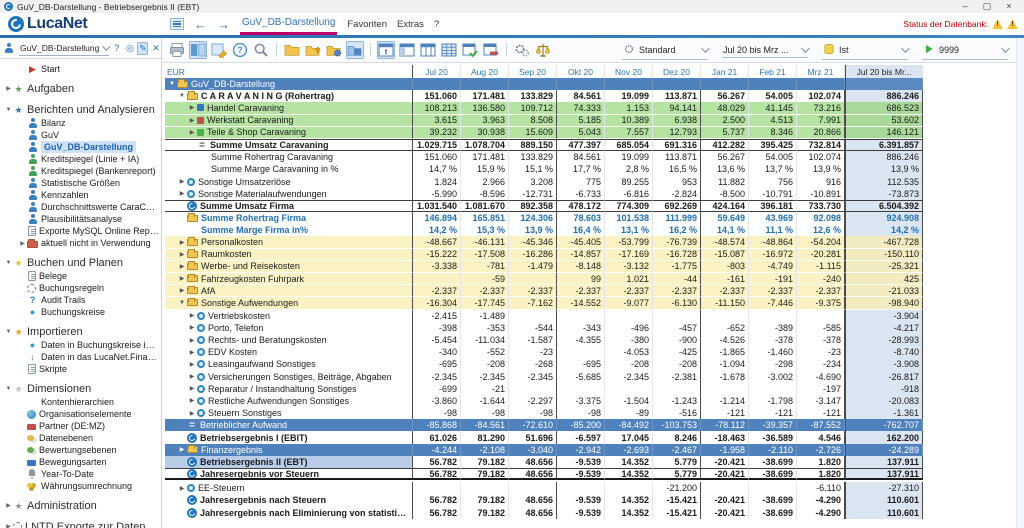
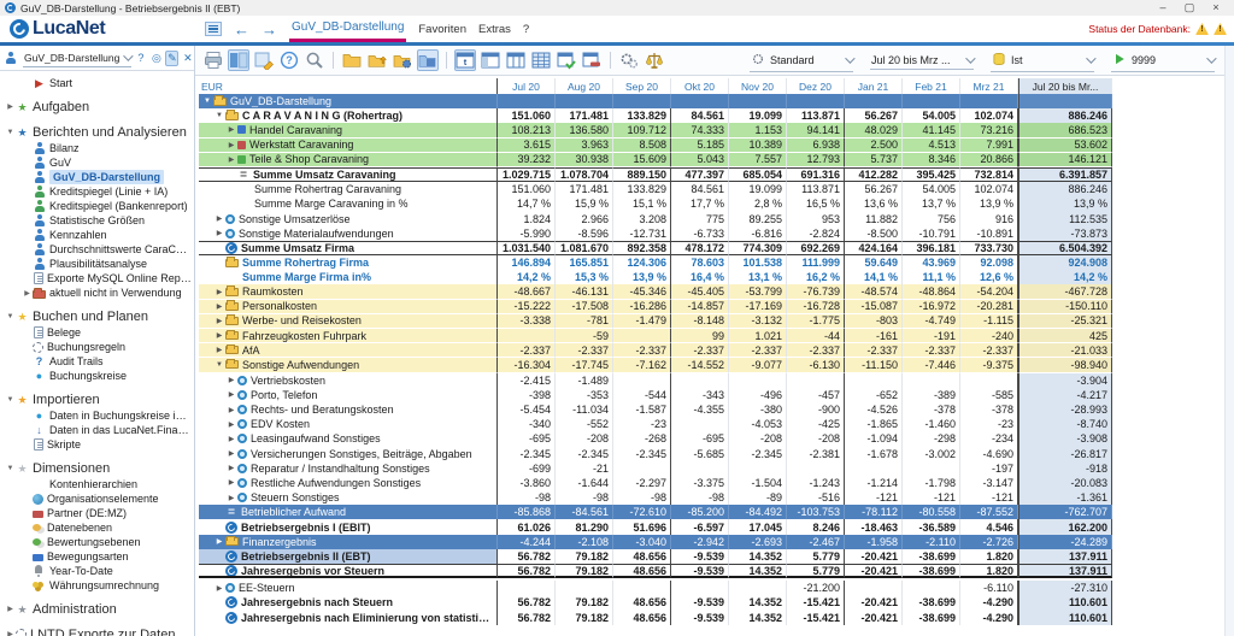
  GuV_DB-Darstellung - Betriebsergebnis II (EBT)
  –
  ▢
  ×
  LucaNet
  ←
  →
  GuV_DB-Darstellung
  Favoriten
  Extras
  ?
  Status der Datenbank:
  GuV_DB-Darstellung
  ?
  ◎
  ✎
  ✕
  ▶
  Start
  ★
  Aufgaben
  ★
  Berichten und Analysieren
  Bilanz
  GuV
  GuV_DB-Darstellung
  Kreditspiegel (Linie + IA)
  Kreditspiegel (Bankenreport)
  Statistische Größen
  Kennzahlen
  Durchschnittswerte CaraCons
  Plausibilitätsanalyse
  Exporte MySQL Online Report
  aktuell nicht in Verwendung
  ★
  Buchen und Planen
  Belege
  Buchungsregeln
  ?
  Audit Trails
  ●
  Buchungskreise
  ★
  Importieren
  ●
  Daten in Buchungskreise imp
  ↓
  Daten in das LucaNet.Financi
  Skripte
  ★
  Dimensionen
  Kontenhierarchien
  Organisationselemente
  Partner (DE:MZ)
  Datenebenen
  Bewertungsebenen
  Bewegungsarten
  Year-To-Date
  Währungsumrechnung
  ★
  Administration
  LNTD Exporte zur Datenred
  ?
  t
  Standard
  Jul 20 bis Mrz ...
  Ist
  9999
  EUR
  Jul 20
  Aug 20
  Sep 20
  Okt 20
  Nov 20
  Dez 20
  Jan 21
  Feb 21
  Mrz 21
  Jul 20 bis Mr...
  GuV_DB-Darstellung
  C A R A V A N I N G (Rohertrag)
  151.060
  171.481
  133.829
  84.561
  19.099
  113.871
  56.267
  54.005
  102.074
  886.246
  Handel Caravaning
  108.213
  136.580
  109.712
  74.333
  1.153
  94.141
  48.029
  41.145
  73.216
  686.523
  Werkstatt Caravaning
  3.615
  3.963
  8.508
  5.185
  10.389
  6.938
  2.500
  4.513
  7.991
  53.602
  Teile & Shop Caravaning
  39.232
  30.938
  15.609
  5.043
  7.557
  12.793
  5.737
  8.346
  20.866
  146.121
  =
  Summe Umsatz Caravaning
  1.029.715
  1.078.704
  889.150
  477.397
  685.054
  691.316
  412.282
  395.425
  732.814
  6.391.857
  Summe Rohertrag Caravaning
  151.060
  171.481
  133.829
  84.561
  19.099
  113.871
  56.267
  54.005
  102.074
  886.246
  Summe Marge Caravaning in %
  14,7 %
  15,9 %
  15,1 %
  17,7 %
  2,8 %
  16,5 %
  13,6 %
  13,7 %
  13,9 %
  13,9 %
  Sonstige Umsatzerlöse
  1.824
  2.966
  3.208
  775
  89.255
  953
  11.882
  756
  916
  112.535
  Sonstige Materialaufwendungen
  -5.990
  -8.596
  -12.731
  -6.733
  -6.816
  -2.824
  -8.500
  -10.791
  -10.891
  -73.873
  Summe Umsatz Firma
  1.031.540
  1.081.670
  892.358
  478.172
  774.309
  692.269
  424.164
  396.181
  733.730
  6.504.392
  Summe Rohertrag Firma
  146.894
  165.851
  124.306
  78.603
  101.538
  111.999
  59.649
  43.969
  92.098
  924.908
  Summe Marge Firma in%
  14,2 %
  15,3 %
  13,9 %
  16,4 %
  13,1 %
  16,2 %
  14,1 %
  11,1 %
  12,6 %
  14,2 %
- Personalkosten
+ Raumkosten
  -48.667
  -46.131
  -45.346
  -45.405
  -53.799
  -76.739
  -48.574
  -48.864
  -54.204
  -467.728
- Raumkosten
+ Personalkosten
  -15.222
  -17.508
  -16.286
  -14.857
  -17.169
  -16.728
  -15.087
  -16.972
  -20.281
  -150.110
  Werbe- und Reisekosten
  -3.338
  -781
  -1.479
  -8.148
  -3.132
  -1.775
  -803
  -4.749
  -1.115
  -25.321
  Fahrzeugkosten Fuhrpark
  -59
  99
  1.021
  -44
  -161
  -191
  -240
  425
  AfA
  -2.337
  -2.337
  -2.337
  -2.337
  -2.337
  -2.337
  -2.337
  -2.337
  -2.337
  -21.033
  Sonstige Aufwendungen
  -16.304
  -17.745
  -7.162
  -14.552
  -9.077
  -6.130
  -11.150
  -7.446
  -9.375
  -98.940
  Vertriebskosten
  -2.415
  -1.489
  -3.904
  Porto, Telefon
  -398
  -353
  -544
  -343
  -496
  -457
  -652
  -389
  -585
  -4.217
  Rechts- und Beratungskosten
  -5.454
  -11.034
  -1.587
  -4.355
  -380
  -900
  -4.526
  -378
  -378
  -28.993
  EDV Kosten
  -340
  -552
  -23
  -4.053
  -425
  -1.865
  -1.460
  -23
  -8.740
  Leasingaufwand Sonstiges
  -695
  -208
  -268
  -695
  -208
  -208
  -1.094
  -298
  -234
  -3.908
  Versicherungen Sonstiges, Beiträge, Abgaben
  -2.345
  -2.345
  -2.345
  -5.685
  -2.345
  -2.381
  -1.678
  -3.002
  -4.690
  -26.817
  Reparatur / Instandhaltung Sonstiges
  -699
  -21
  -197
  -918
  Restliche Aufwendungen Sonstiges
  -3.860
  -1.644
  -2.297
  -3.375
  -1.504
  -1.243
  -1.214
  -1.798
  -3.147
  -20.083
  Steuern Sonstiges
  -98
  -98
  -98
  -98
  -89
  -516
  -121
  -121
  -121
  -1.361
  =
  Betrieblicher Aufwand
  -85.868
  -84.561
  -72.610
  -85.200
  -84.492
  -103.753
  -78.112
- -39.357
+ -80.558
  -87.552
  -762.707
  Betriebsergebnis I (EBIT)
  61.026
  81.290
  51.696
  -6.597
  17.045
  8.246
  -18.463
  -36.589
  4.546
  162.200
  Finanzergebnis
  -4.244
  -2.108
  -3.040
  -2.942
  -2.693
  -2.467
  -1.958
  -2.110
  -2.726
  -24.289
  Betriebsergebnis II (EBT)
  56.782
  79.182
  48.656
  -9.539
  14.352
  5.779
  -20.421
  -38.699
  1.820
  137.911
  Jahresergebnis vor Steuern
  56.782
  79.182
  48.656
  -9.539
  14.352
  5.779
  -20.421
  -38.699
  1.820
  137.911
  EE-Steuern
  -21.200
  -6.110
  -27.310
  Jahresergebnis nach Steuern
  56.782
  79.182
  48.656
  -9.539
  14.352
  -15.421
  -20.421
  -38.699
  -4.290
  110.601
  Jahresergebnis nach Eliminierung von statistisc
  56.782
  79.182
  48.656
  -9.539
  14.352
  -15.421
  -20.421
  -38.699
  -4.290
  110.601
